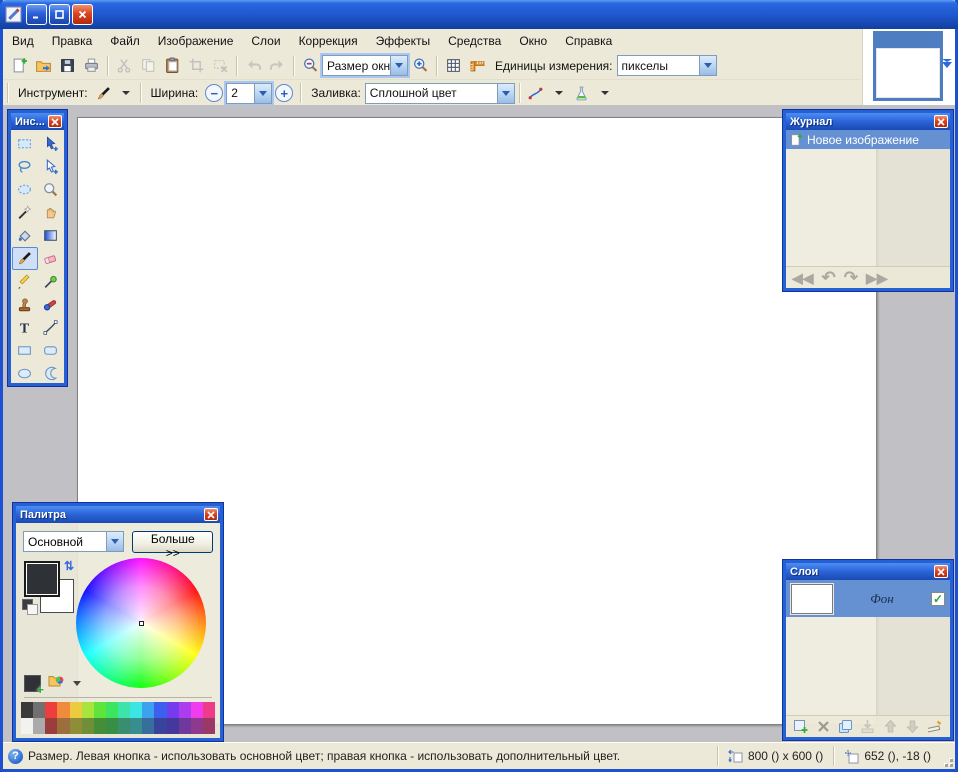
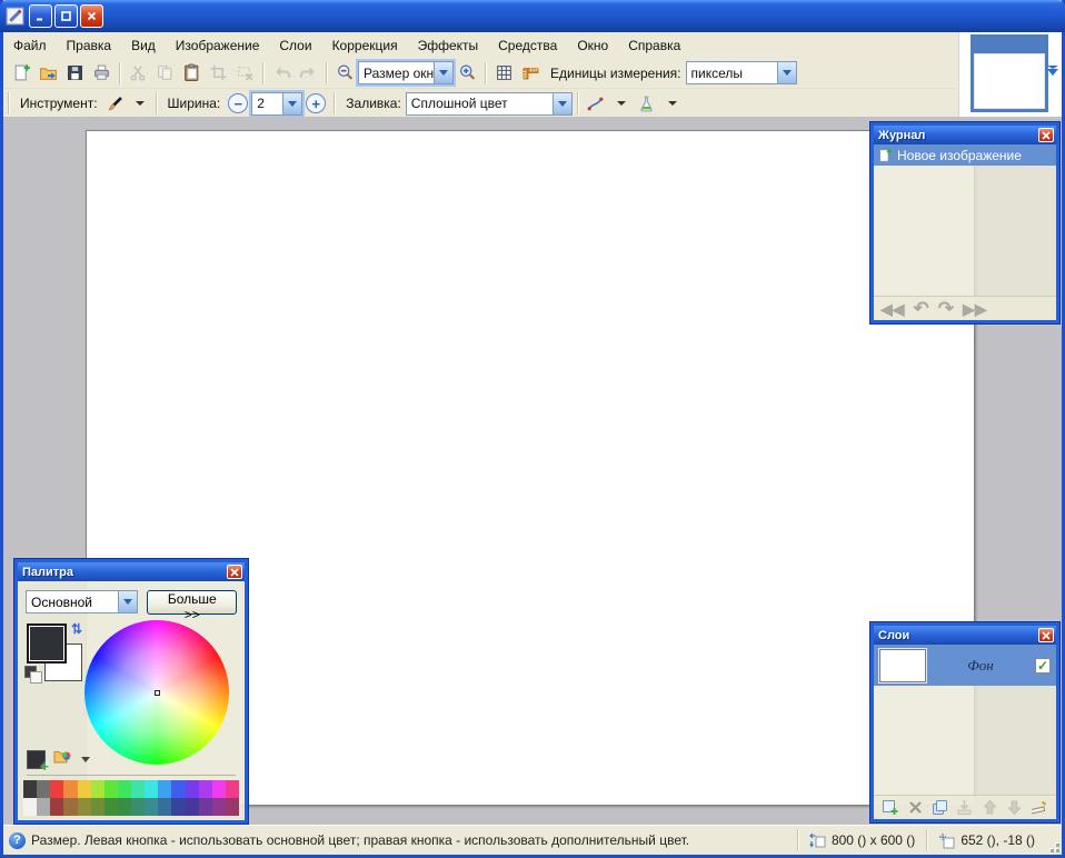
- Вид
+ Файл
  Правка
- Файл
+ Вид
  Изображение
  Слои
  Коррекция
  Эффекты
  Средства
  Окно
  Справка
  Размер окн
  Единицы измерения:
  пикселы
  Инструмент:
  Ширина:
  −
  2
  +
  Заливка:
  Сплошной цвет
- Инс...
- T
  Журнал
  Новое изображение
  ◀◀
  ↶
  ↷
  ▶▶
  Палитра
  Основной
  Больше >>
  ⇅
  Слои
  Фон
  ✓
  ?
  Размер. Левая кнопка - использовать основной цвет; правая кнопка - использовать дополнительный цвет.
  800 () x 600 ()
  652 (), -18 ()
